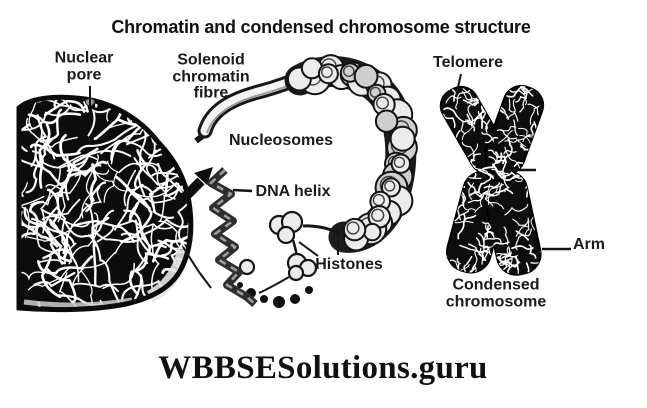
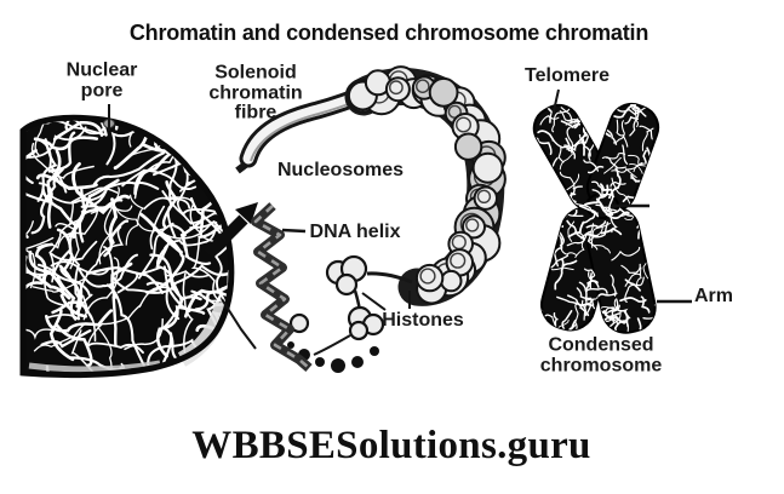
- Chromatin and condensed chromosome structure
+ Chromatin and condensed chromosome chromatin
  Nuclear
  pore
  Solenoid
  chromatin
  fibre
  Nucleosomes
  DNA helix
  Histones
  Telomere
  Arm
  Condensed
  chromosome
  WBBSESolutions.guru
